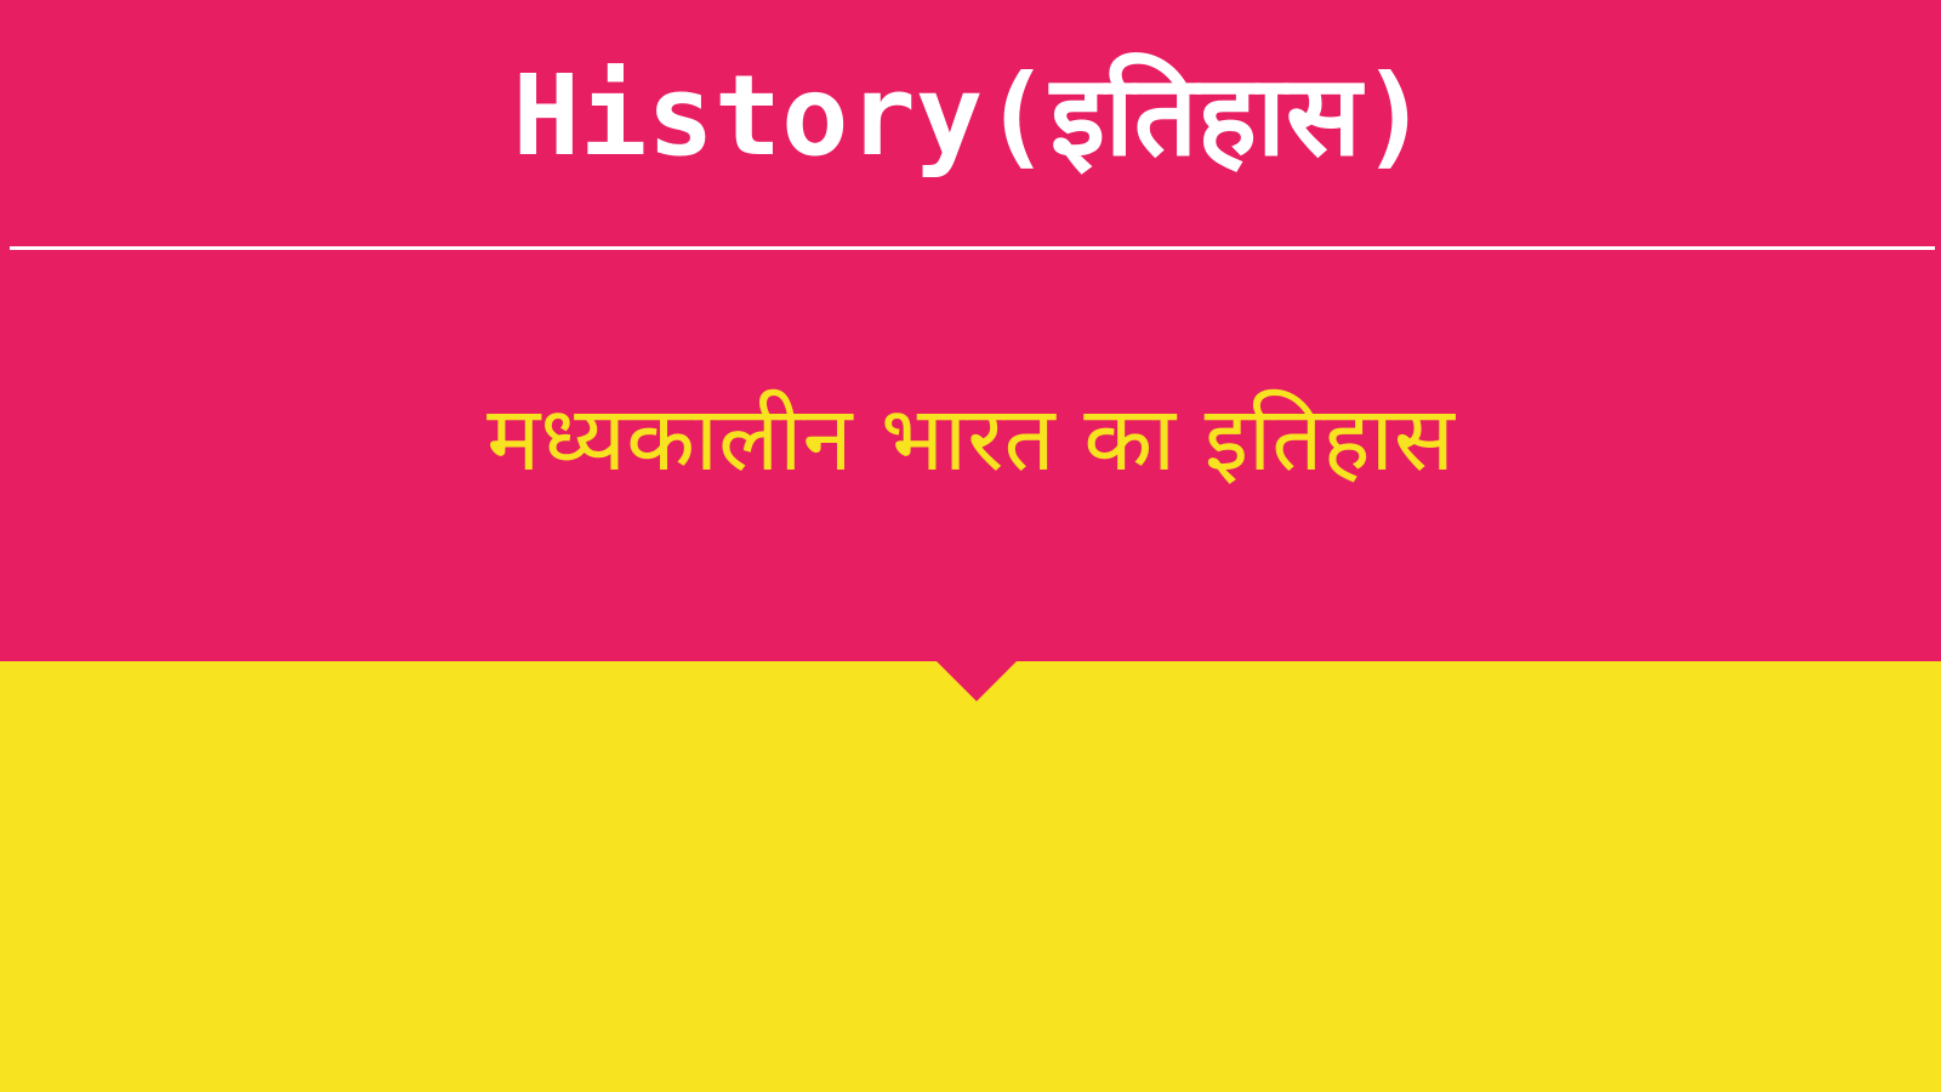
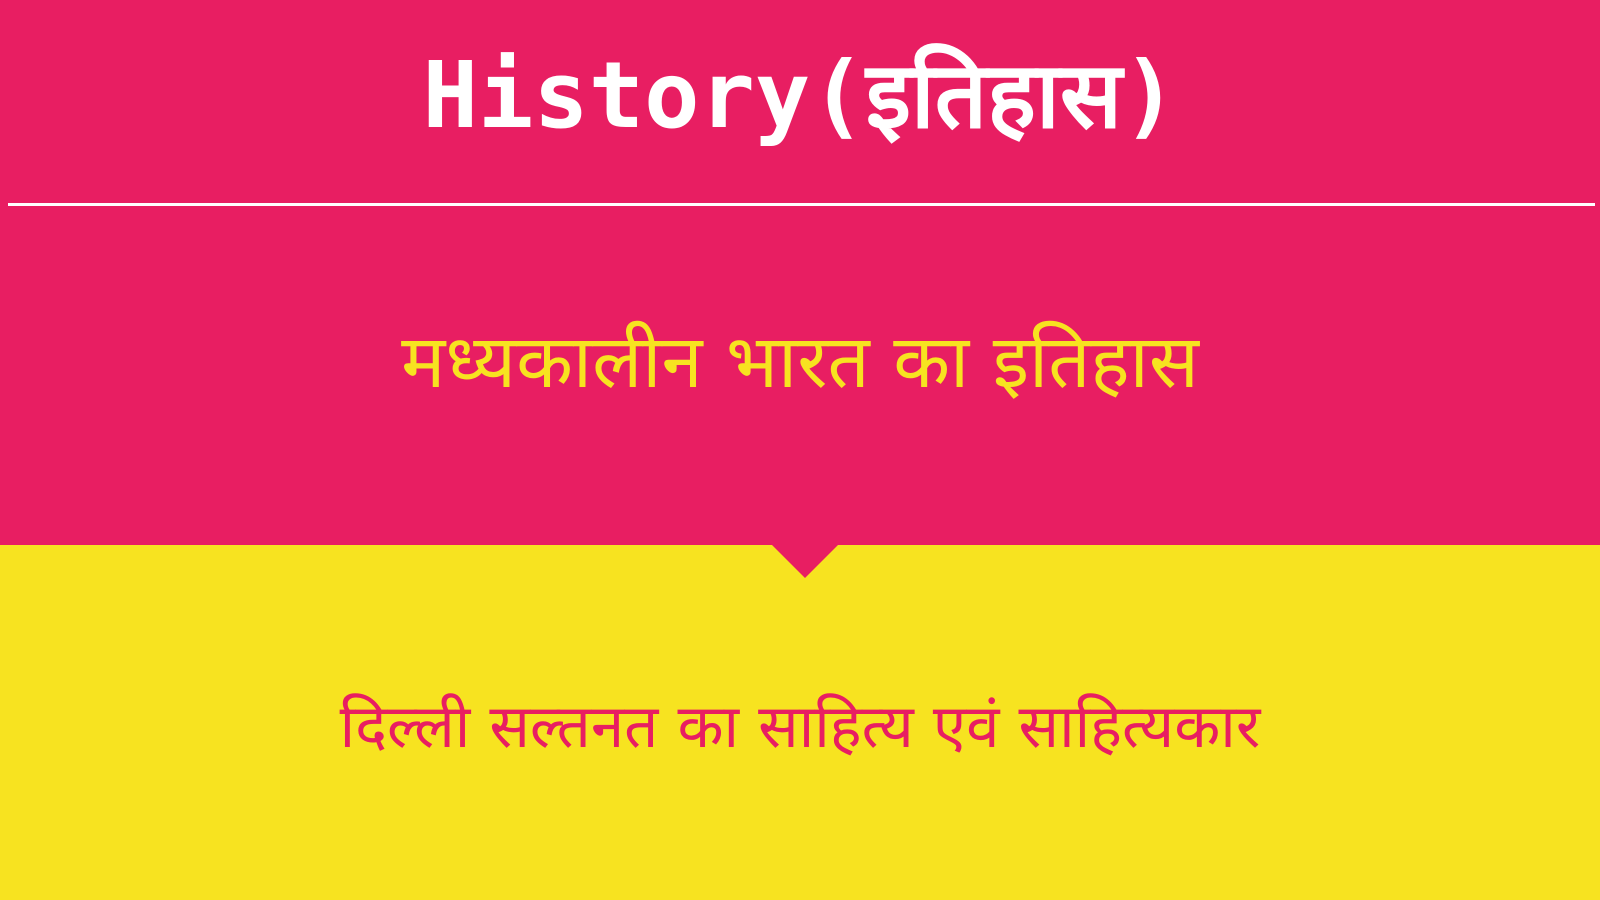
  History(इतिहास)
  मध्यकालीन भारत का इतिहास
+ दिल्ली सल्तनत का साहित्य एवं साहित्यकार
